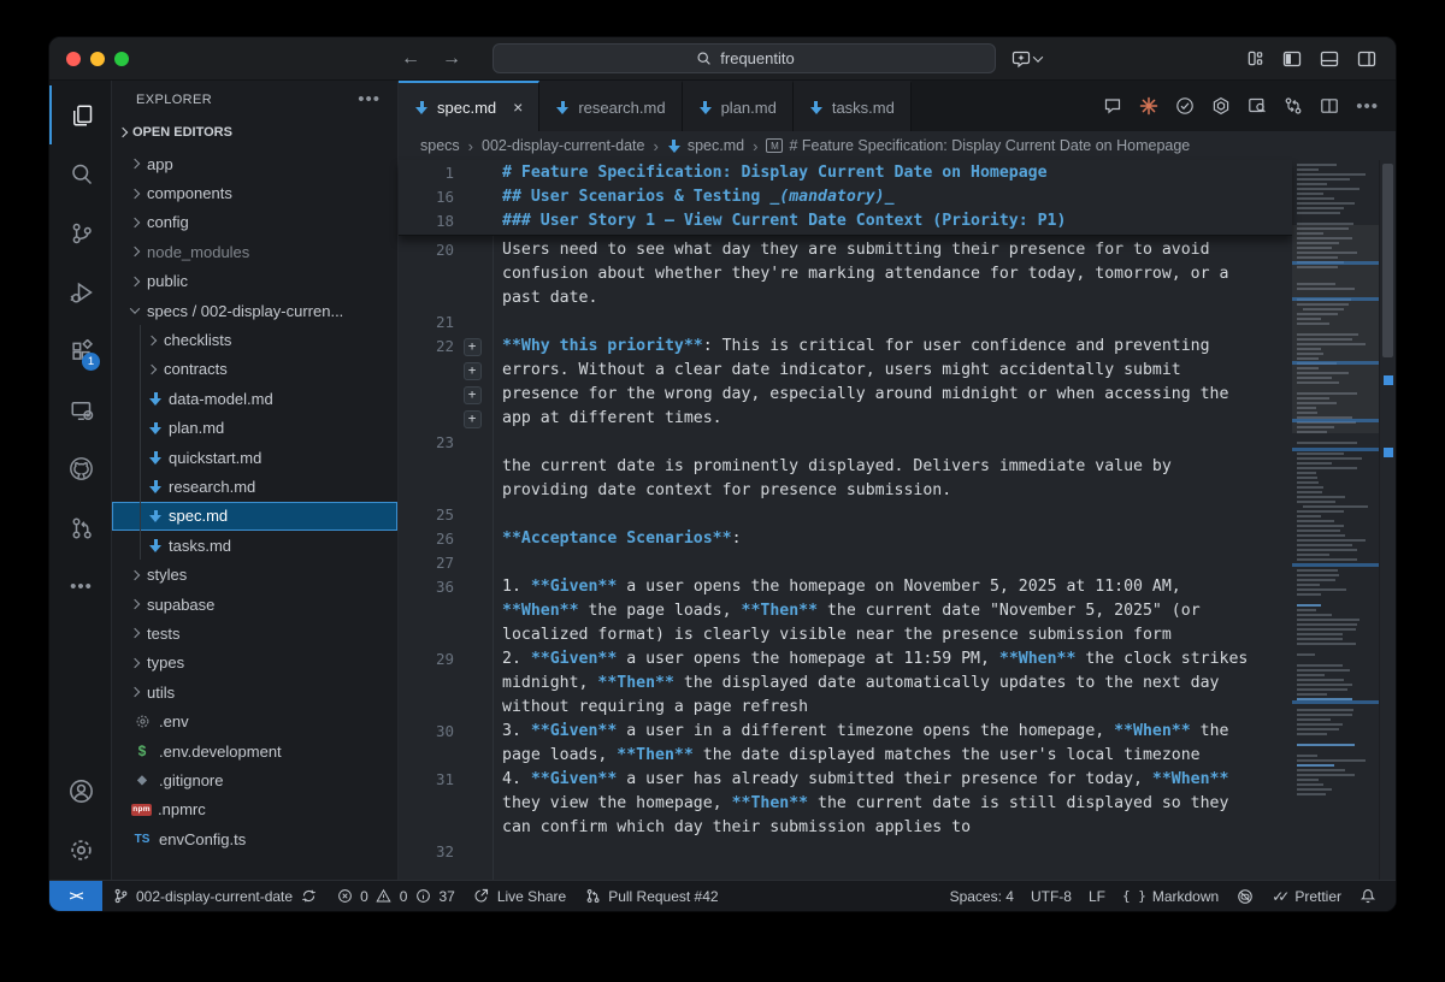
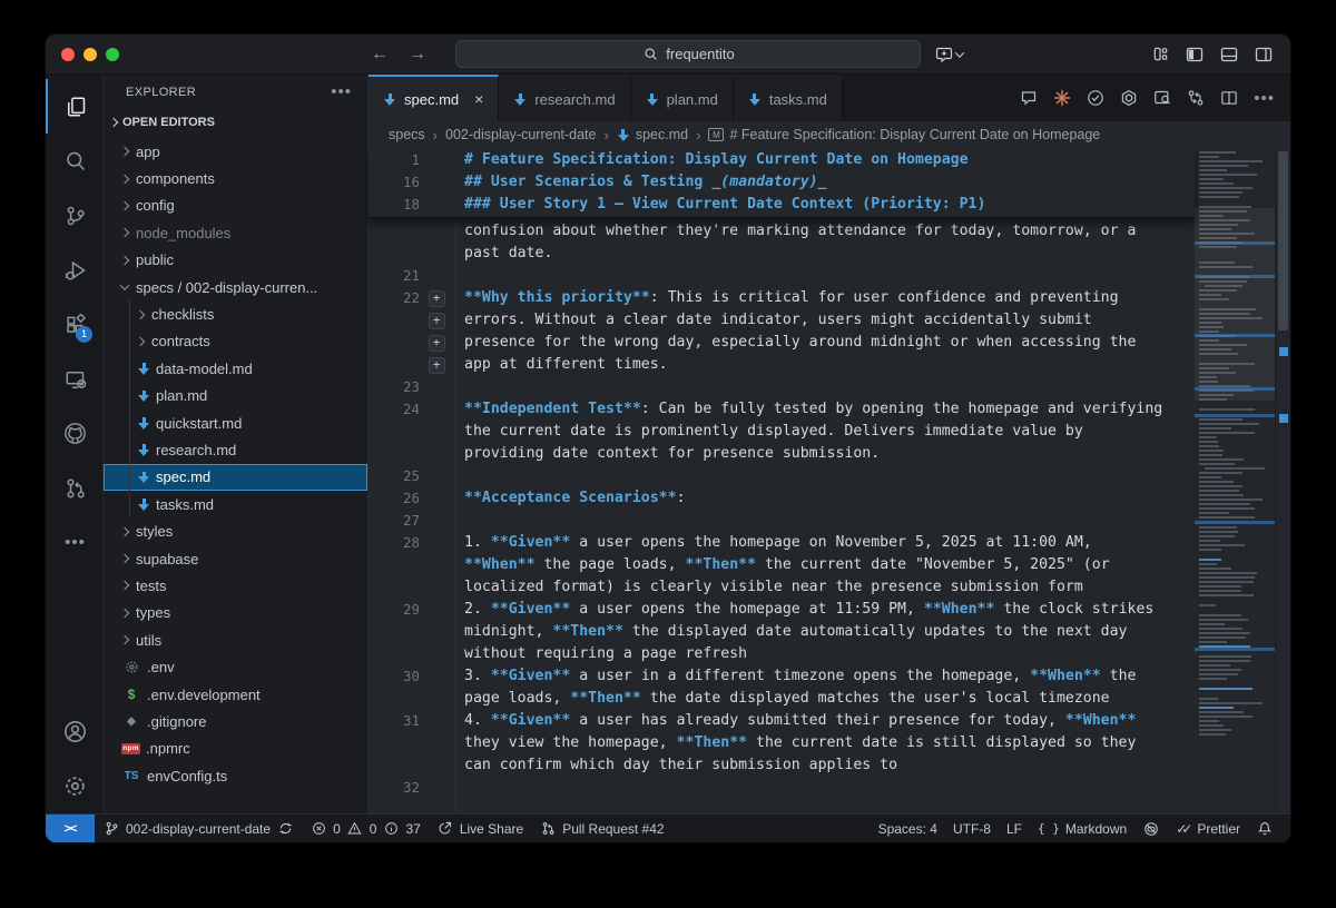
  ←
  →
  frequentito
  1
  •••
  EXPLORER
  •••
  OPEN EDITORS
  app
  components
  config
  node_modules
  public
  specs / 002-display-curren...
  checklists
  contracts
  data-model.md
  plan.md
  quickstart.md
  research.md
  spec.md
  tasks.md
  styles
  supabase
  tests
  types
  utils
  .env
  $
  .env.development
  ◆
  .gitignore
  .npmrc
  TS
  envConfig.ts
  spec.md
  ×
  research.md
  plan.md
  tasks.md
  •••
  specs
  ›
  002-display-current-date
  ›
  spec.md
  ›
  M
  # Feature Specification: Display Current Date on Homepage
  1
  # Feature Specification: Display Current Date on Homepage
  16
  ## User Scenarios & Testing _(mandatory)_
  18
  ### User Story 1 – View Current Date Context (Priority: P1)
- 20
- Users need to see what day they are submitting their presence for to avoid
  confusion about whether they're marking attendance for today, tomorrow, or a
  past date.
  21
  22
  +
  **Why this priority**: This is critical for user confidence and preventing
  +
  errors. Without a clear date indicator, users might accidentally submit
  +
  presence for the wrong day, especially around midnight or when accessing the
  +
  app at different times.
  23
+ 24
+ **Independent Test**: Can be fully tested by opening the homepage and verifying
  the current date is prominently displayed. Delivers immediate value by
  providing date context for presence submission.
  25
  26
  **Acceptance Scenarios**:
  27
- 36
+ 28
  1. **Given** a user opens the homepage on November 5, 2025 at 11:00 AM,
  **When** the page loads, **Then** the current date "November 5, 2025" (or
  localized format) is clearly visible near the presence submission form
  29
  2. **Given** a user opens the homepage at 11:59 PM, **When** the clock strikes
  midnight, **Then** the displayed date automatically updates to the next day
  without requiring a page refresh
  30
  3. **Given** a user in a different timezone opens the homepage, **When** the
  page loads, **Then** the date displayed matches the user's local timezone
  31
  4. **Given** a user has already submitted their presence for today, **When**
  they view the homepage, **Then** the current date is still displayed so they
  can confirm which day their submission applies to
  32
  ><
  002-display-current-date
  0
  0
  37
  Live Share
  Pull Request #42
  Spaces: 4
  UTF-8
  LF
  { }
  Markdown
  ✓✓
  Prettier
